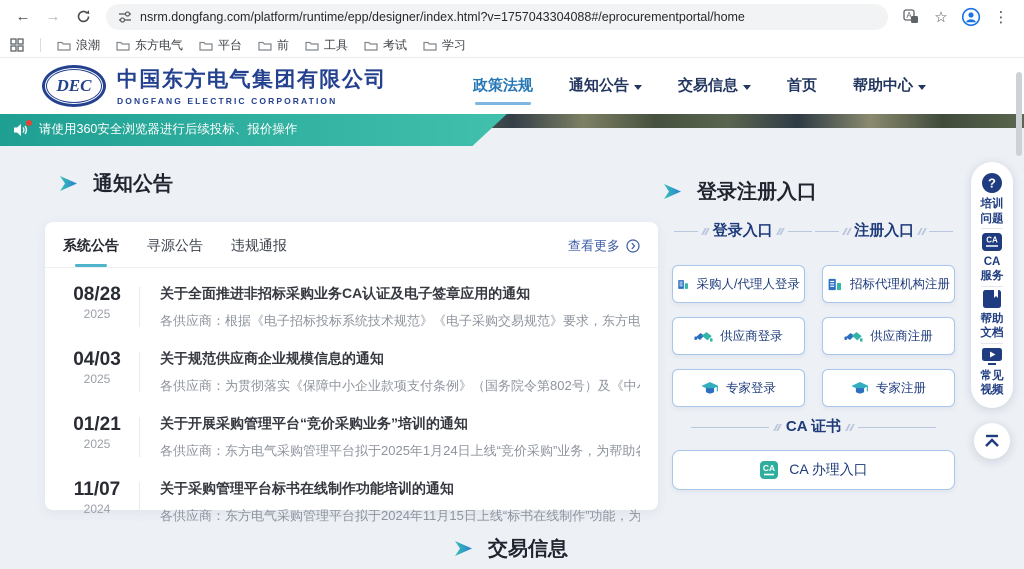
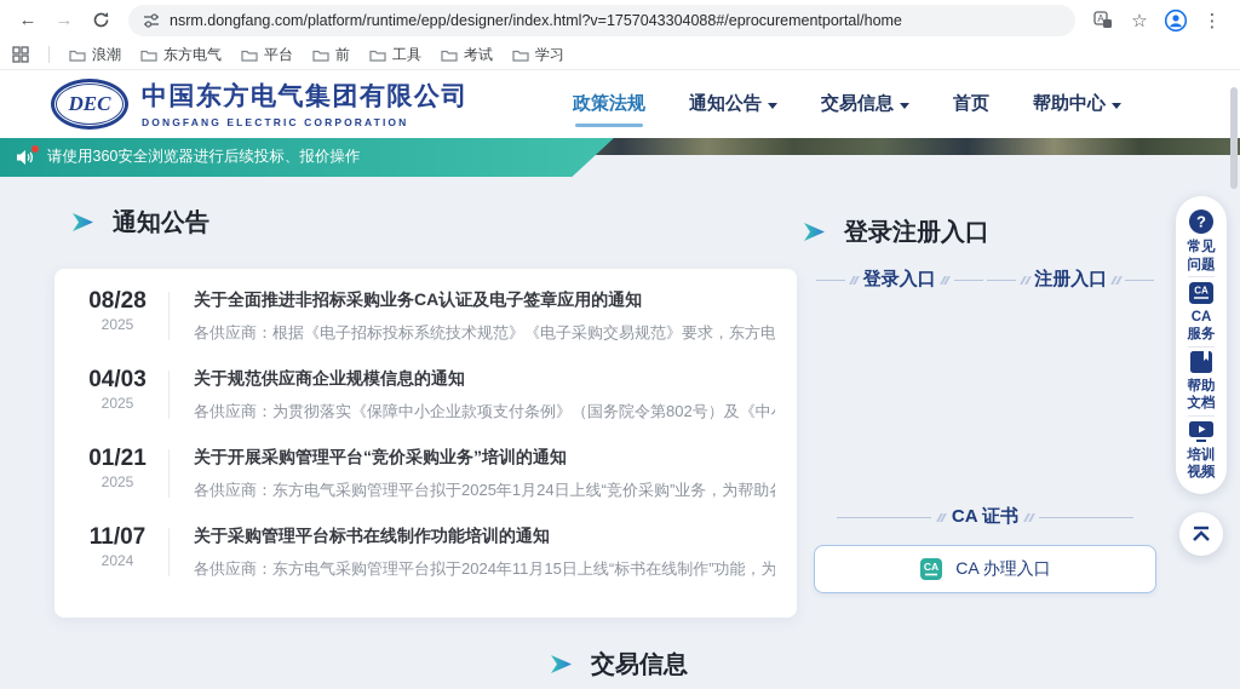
  ←
  →
  nsrm.dongfang.com/platform/runtime/epp/designer/index.html?v=1757043304088#/eprocurementportal/home
  A
  ☆
  ⋮
  浪潮
  东方电气
  平台
  前
  工具
  考试
  学习
  DEC
  中国东方电气集团有限公司
  DONGFANG ELECTRIC CORPORATION
  政策法规
  通知公告
  交易信息
  首页
  帮助中心
  请使用360安全浏览器进行后续投标、报价操作
  通知公告
- 系统公告
- 寻源公告
- 违规通报
- 查看更多
  08/28
  2025
  关于全面推进非招标采购业务CA认证及电子签章应用的通知
  各供应商：根据《电子招标投标系统技术规范》《电子采购交易规范》要求，东方电
  04/03
  2025
  关于规范供应商企业规模信息的通知
  各供应商：为贯彻落实《保障中小企业款项支付条例》（国务院令第802号）及《中
  01/21
  2025
  关于开展采购管理平台“竞价采购业务”培训的通知
  各供应商：东方电气采购管理平台拟于2025年1月24日上线“竞价采购”业务，为帮助
  11/07
  2024
  关于采购管理平台标书在线制作功能培训的通知
  各供应商：东方电气采购管理平台拟于2024年11月15日上线“标书在线制作”功能，为
  登录注册入口
  登录入口
  注册入口
- 采购人/代理人登录
- 招标代理机构注册
- 供应商登录
- 供应商注册
- 专家登录
- 专家注册
  CA 证书
  CA
  CA 办理入口
  交易信息
  ?
- 培训
+ 常见
  问题
  CA
  CA
  服务
  帮助
  文档
- 常见
+ 培训
  视频
